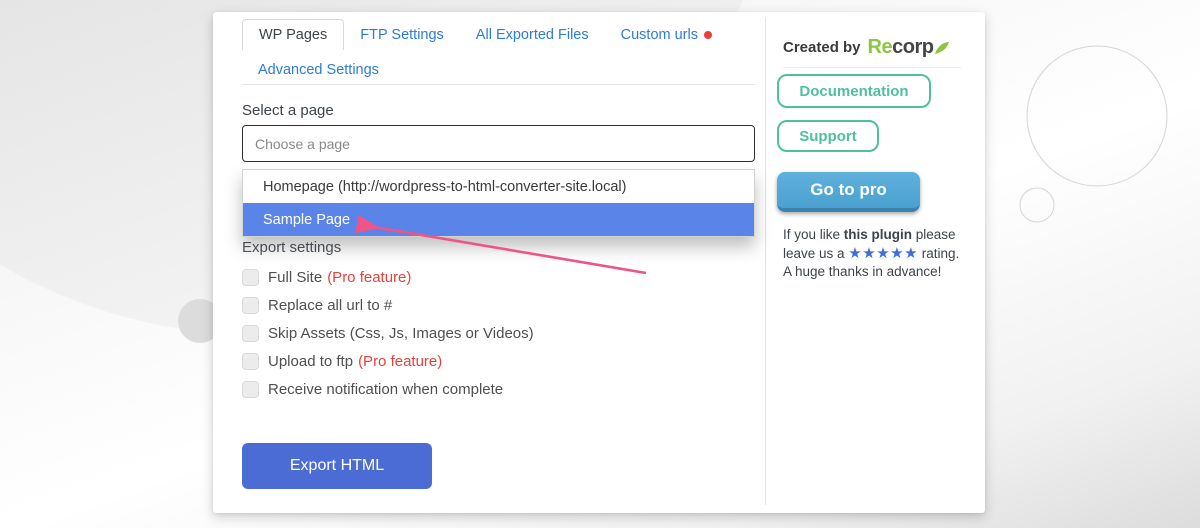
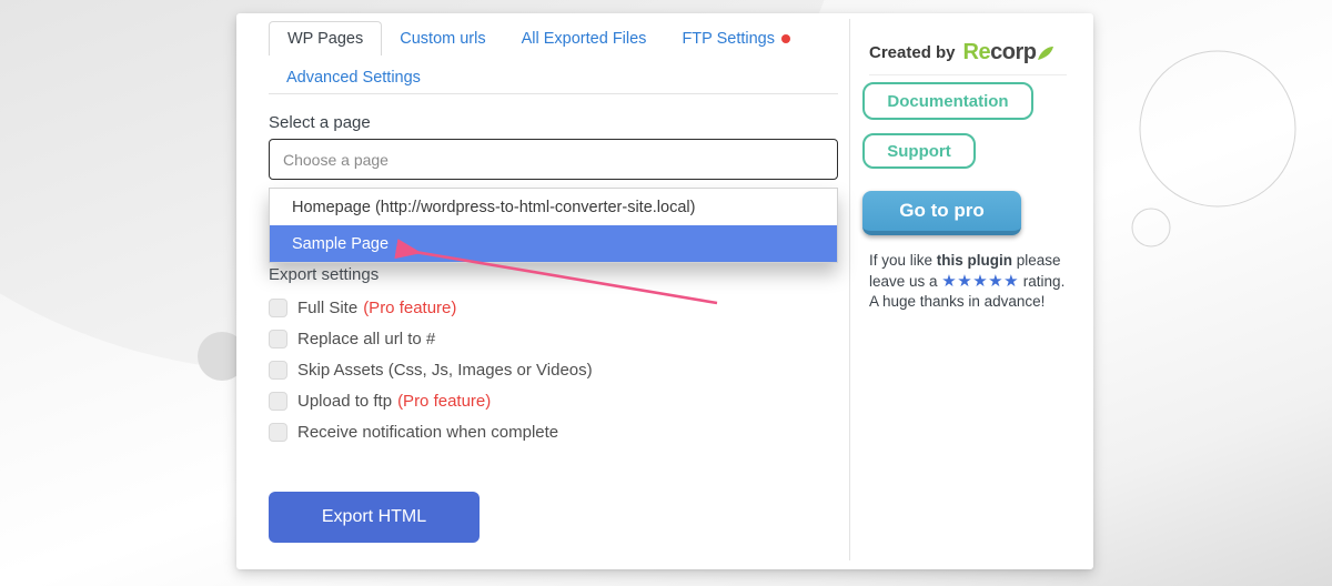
  WP Pages
- FTP Settings
+ Custom urls
  All Exported Files
- Custom urls
+ FTP Settings
  Advanced Settings
  Select a page
  Choose a page
  Homepage (http://wordpress-to-html-converter-site.local)
  Sample Page
  Export settings
  Full Site
  (Pro feature)
  Replace all url to #
  Skip Assets (Css, Js, Images or Videos)
  Upload to ftp
  (Pro feature)
  Receive notification when complete
  Export HTML
  Created by
  Re
  corp
  Documentation
  Support
  Go to pro
  If you like this plugin please leave us a ★★★★★ rating.
  A huge thanks in advance!
